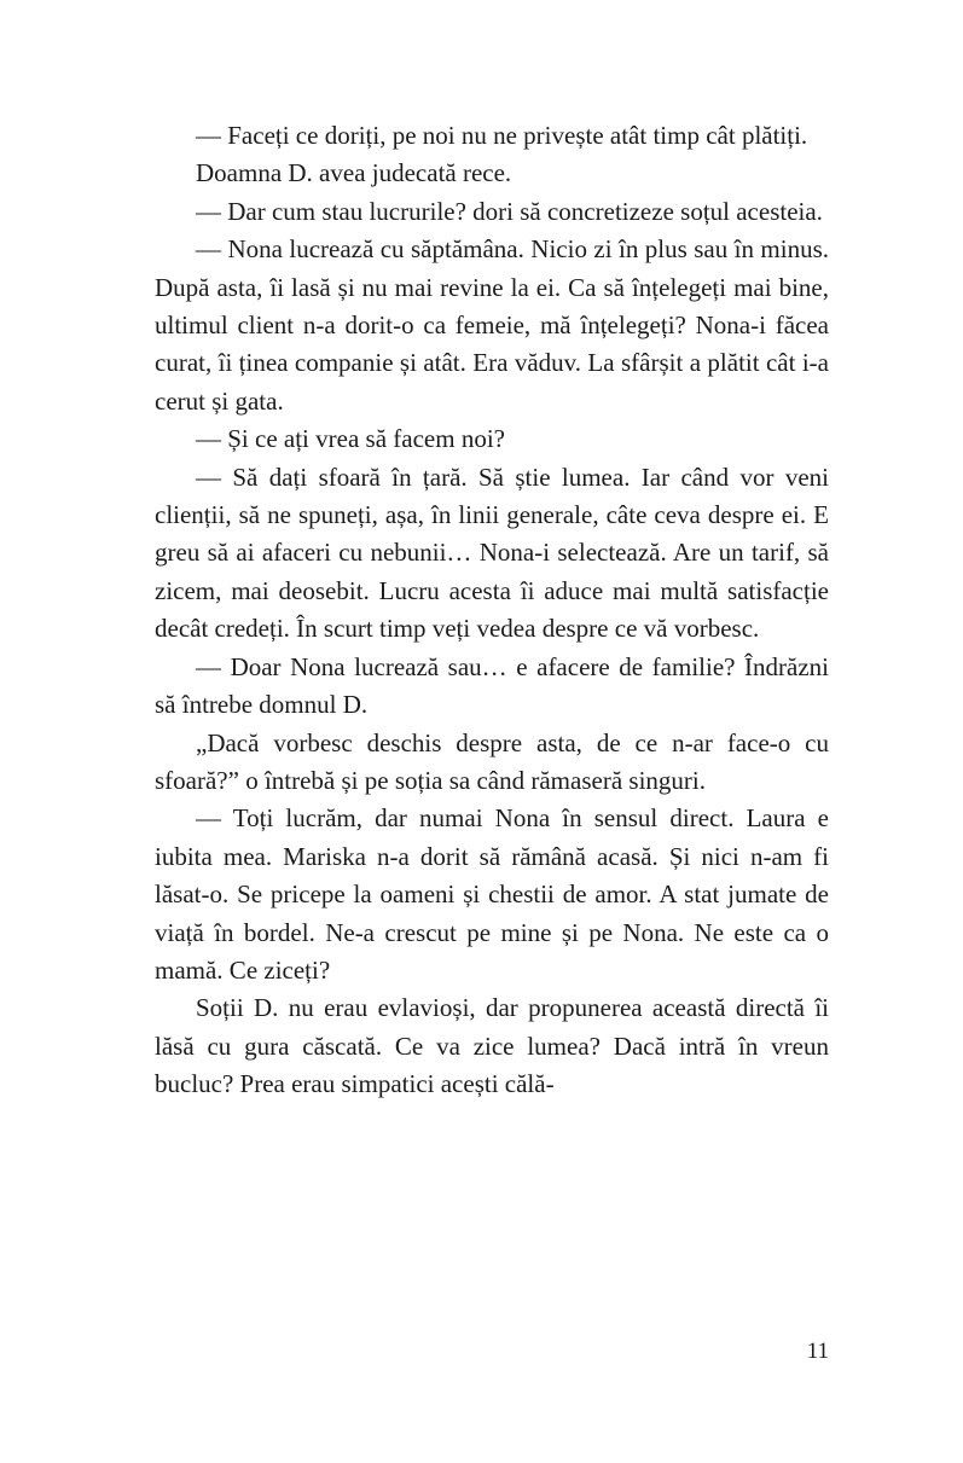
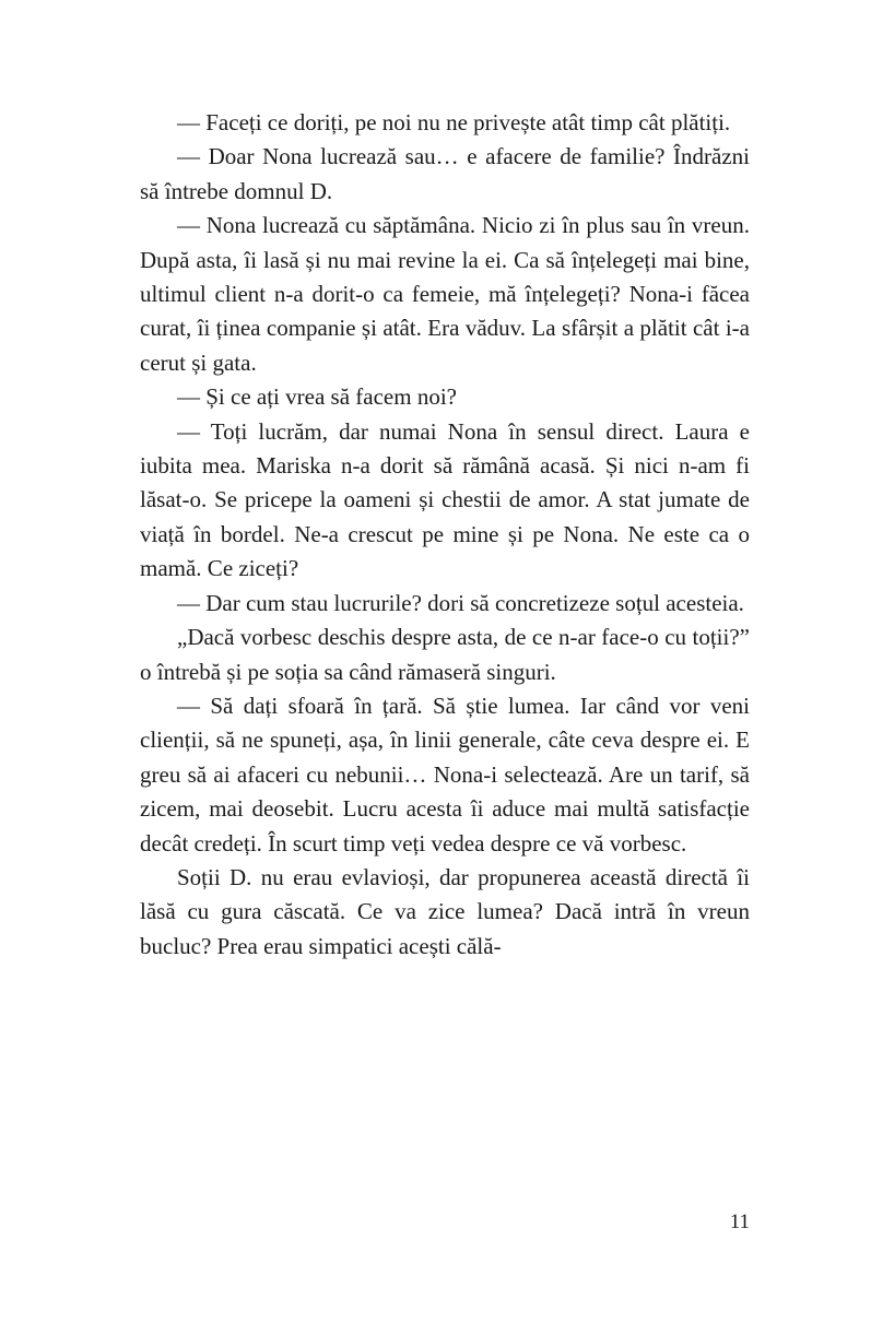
  — Faceți ce doriți, pe noi nu ne privește atât timp cât plătiți.
- Doamna D. avea judecată rece.
- — Dar cum stau lucrurile? dori să concretizeze soțul acesteia.
+ — Doar Nona lucrează sau… e afacere de familie? Îndrăzni să întrebe domnul D.
- — Nona lucrează cu săptămâna. Nicio zi în plus sau în minus. După asta, îi lasă și nu mai revine la ei. Ca să înțelegeți mai bine, ultimul client n-a dorit-o ca femeie, mă înțelegeți? Nona-i făcea curat, îi ținea companie și atât. Era văduv. La sfârșit a plătit cât i-a cerut și gata.
+ — Nona lucrează cu săptămâna. Nicio zi în plus sau în vreun. După asta, îi lasă și nu mai revine la ei. Ca să înțelegeți mai bine, ultimul client n-a dorit-o ca femeie, mă înțelegeți? Nona-i făcea curat, îi ținea companie și atât. Era văduv. La sfârșit a plătit cât i-a cerut și gata.
  — Și ce ați vrea să facem noi?
- — Să dați sfoară în țară. Să știe lumea. Iar când vor veni clienții, să ne spuneți, așa, în linii generale, câte ceva despre ei. E greu să ai afaceri cu nebunii… Nona-i selectează. Are un tarif, să zicem, mai deosebit. Lucru acesta îi aduce mai multă satisfacție decât credeți. În scurt timp veți vedea despre ce vă vorbesc.
+ — Toți lucrăm, dar numai Nona în sensul direct. Laura e iubita mea. Mariska n-a dorit să rămână acasă. Și nici n-am fi lăsat-o. Se pricepe la oameni și chestii de amor. A stat jumate de viață în bordel. Ne-a crescut pe mine și pe Nona. Ne este ca o mamă. Ce ziceți?
- — Doar Nona lucrează sau… e afacere de familie? Îndrăzni să întrebe domnul D.
+ — Dar cum stau lucrurile? dori să concretizeze soțul acesteia.
- „Dacă vorbesc deschis despre asta, de ce n-ar face-o cu sfoară?” o întrebă și pe soția sa când rămaseră singuri.
+ „Dacă vorbesc deschis despre asta, de ce n-ar face-o cu toții?” o întrebă și pe soția sa când rămaseră singuri.
- — Toți lucrăm, dar numai Nona în sensul direct. Laura e iubita mea. Mariska n-a dorit să rămână acasă. Și nici n-am fi lăsat-o. Se pricepe la oameni și chestii de amor. A stat jumate de viață în bordel. Ne-a crescut pe mine și pe Nona. Ne este ca o mamă. Ce ziceți?
+ — Să dați sfoară în țară. Să știe lumea. Iar când vor veni clienții, să ne spuneți, așa, în linii generale, câte ceva despre ei. E greu să ai afaceri cu nebunii… Nona-i selectează. Are un tarif, să zicem, mai deosebit. Lucru acesta îi aduce mai multă satisfacție decât credeți. În scurt timp veți vedea despre ce vă vorbesc.
  Soții D. nu erau evlavioși, dar propunerea această directă îi lăsă cu gura căscată. Ce va zice lumea? Dacă intră în vreun bucluc? Prea erau simpatici acești călă-
  11
